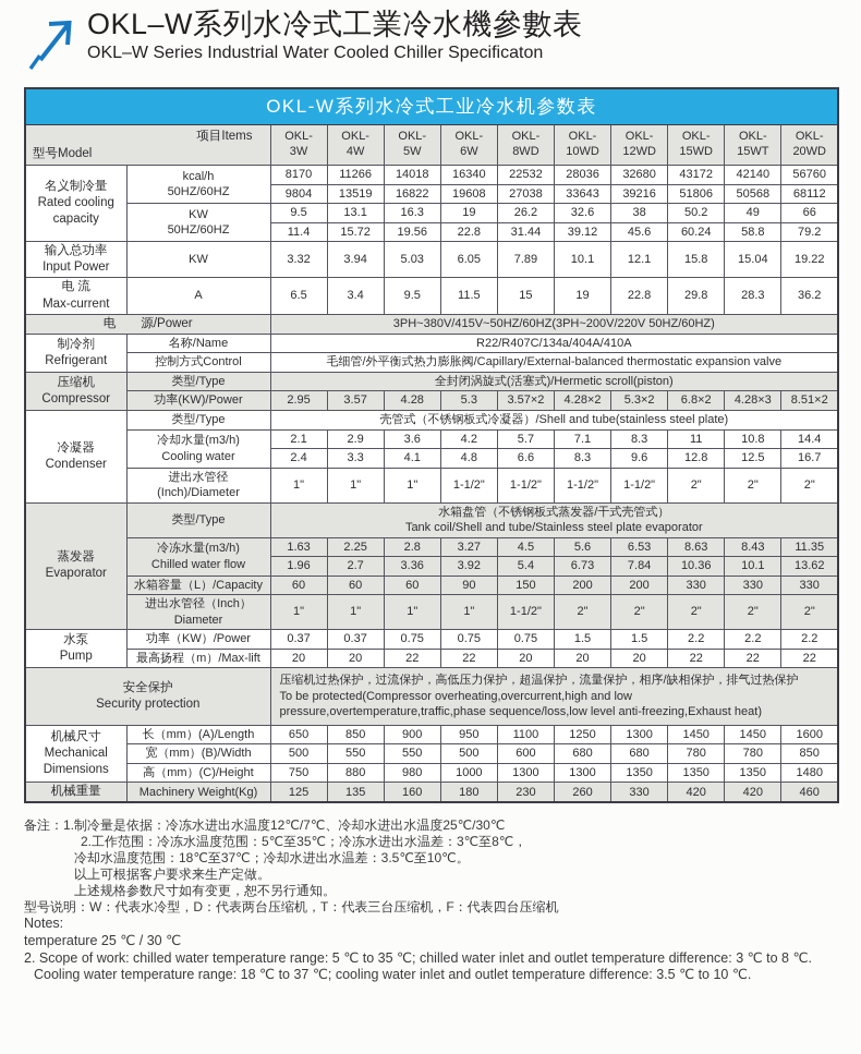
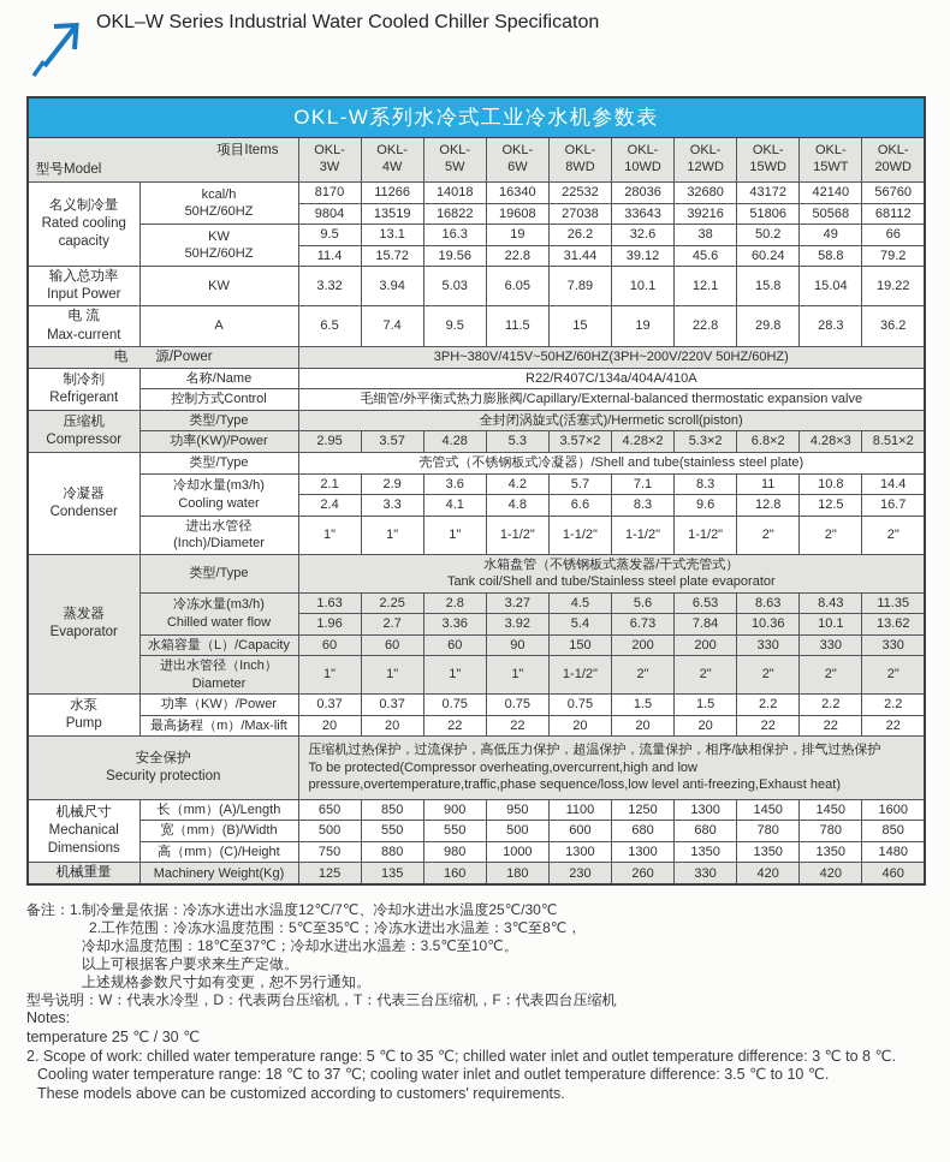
- OKL–W系列水冷式工業冷水機參數表
  OKL–W Series Industrial Water Cooled Chiller Specificaton
  OKL-W系列水冷式工业冷水机参数表
  型号Model项目Items	OKL- 3W	OKL- 4W	OKL- 5W	OKL- 6W	OKL- 8WD	OKL- 10WD	OKL- 12WD	OKL- 15WD	OKL- 15WT	OKL- 20WD
  名义制冷量 Rated cooling capacity	kcal/h 50HZ/60HZ	8170	11266	14018	16340	22532	28036	32680	43172	42140	56760
  9804	13519	16822	19608	27038	33643	39216	51806	50568	68112
  KW 50HZ/60HZ	9.5	13.1	16.3	19	26.2	32.6	38	50.2	49	66
  11.4	15.72	19.56	22.8	31.44	39.12	45.6	60.24	58.8	79.2
  输入总功率 Input Power	KW	3.32	3.94	5.03	6.05	7.89	10.1	12.1	15.8	15.04	19.22
- 电 流 Max-current	A	6.5	3.4	9.5	11.5	15	19	22.8	29.8	28.3	36.2
+ 电 流 Max-current	A	6.5	7.4	9.5	11.5	15	19	22.8	29.8	28.3	36.2
  电 源/Power	3PH~380V/415V~50HZ/60HZ(3PH~200V/220V 50HZ/60HZ)
  制冷剂 Refrigerant	名称/Name	R22/R407C/134a/404A/410A
  控制方式Control	毛细管/外平衡式热力膨胀阀/Capillary/External-balanced thermostatic expansion valve
  压缩机 Compressor	类型/Type	全封闭涡旋式(活塞式)/Hermetic scroll(piston)
  功率(KW)/Power	2.95	3.57	4.28	5.3	3.57×2	4.28×2	5.3×2	6.8×2	4.28×3	8.51×2
  冷凝器 Condenser	类型/Type	壳管式（不锈钢板式冷凝器）/Shell and tube(stainless steel plate)
  冷却水量(m3/h) Cooling water	2.1	2.9	3.6	4.2	5.7	7.1	8.3	11	10.8	14.4
  2.4	3.3	4.1	4.8	6.6	8.3	9.6	12.8	12.5	16.7
  进出水管径 (Inch)/Diameter	1"	1"	1"	1-1/2"	1-1/2"	1-1/2"	1-1/2"	2"	2"	2"
  蒸发器 Evaporator	类型/Type	水箱盘管（不锈钢板式蒸发器/干式壳管式） Tank coil/Shell and tube/Stainless steel plate evaporator
  冷冻水量(m3/h) Chilled water flow	1.63	2.25	2.8	3.27	4.5	5.6	6.53	8.63	8.43	11.35
  1.96	2.7	3.36	3.92	5.4	6.73	7.84	10.36	10.1	13.62
  水箱容量（L）/Capacity	60	60	60	90	150	200	200	330	330	330
  进出水管径（Inch） Diameter	1"	1"	1"	1"	1-1/2"	2"	2"	2"	2"	2"
  水泵 Pump	功率（KW）/Power	0.37	0.37	0.75	0.75	0.75	1.5	1.5	2.2	2.2	2.2
  最高扬程（m）/Max-lift	20	20	22	22	20	20	20	22	22	22
  安全保护 Security protection	压缩机过热保护，过流保护，高低压力保护，超温保护，流量保护，相序/缺相保护，排气过热保护 To be protected(Compressor overheating,overcurrent,high and low pressure,overtemperature,traffic,phase sequence/loss,low level anti-freezing,Exhaust heat)
  机械尺寸 Mechanical Dimensions	长（mm）(A)/Length	650	850	900	950	1100	1250	1300	1450	1450	1600
  宽（mm）(B)/Width	500	550	550	500	600	680	680	780	780	850
  高（mm）(C)/Height	750	880	980	1000	1300	1300	1350	1350	1350	1480
  机械重量	Machinery Weight(Kg)	125	135	160	180	230	260	330	420	420	460
  备注：1.制冷量是依据：冷冻水进出水温度12℃/7℃、冷却水进出水温度25℃/30℃
  2.工作范围：冷冻水温度范围：5℃至35℃；冷冻水进出水温差：3℃至8℃，
  冷却水温度范围：18℃至37℃；冷却水进出水温差：3.5℃至10℃。
  以上可根据客户要求来生产定做。
  上述规格参数尺寸如有变更，恕不另行通知。
  型号说明：W：代表水冷型，D：代表两台压缩机，T：代表三台压缩机，F：代表四台压缩机
  Notes:
  temperature 25 ℃ / 30 ℃
  2. Scope of work: chilled water temperature range: 5 ℃ to 35 ℃; chilled water inlet and outlet temperature difference: 3 ℃ to 8 ℃.
  Cooling water temperature range: 18 ℃ to 37 ℃; cooling water inlet and outlet temperature difference: 3.5 ℃ to 10 ℃.
+ These models above can be customized according to customers' requirements.
